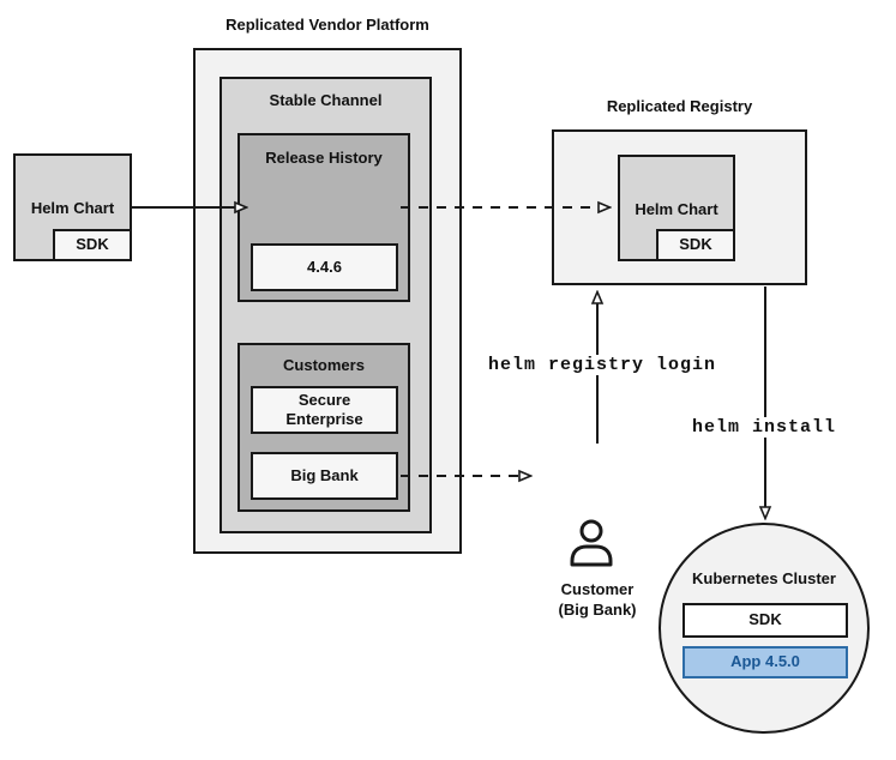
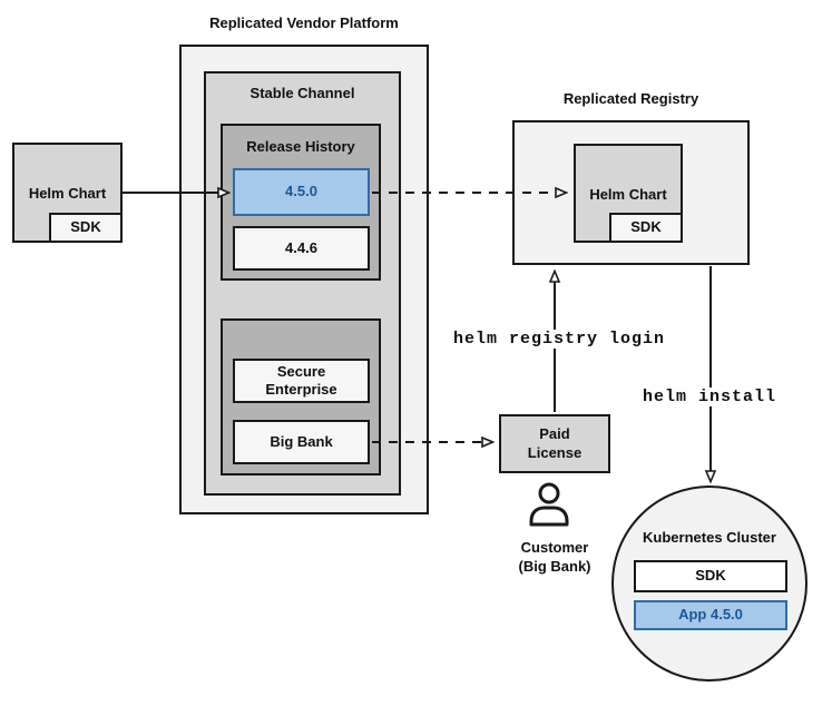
  Replicated Vendor Platform
  Stable Channel
  Release History
+ 4.5.0
  4.4.6
- Customers
  Secure Enterprise
  Big Bank
  Helm Chart
  SDK
  Replicated Registry
  Helm Chart
  SDK
+ Paid License
  Customer (Big Bank)
  Kubernetes Cluster
  SDK
  App 4.5.0
  helm registry login
  helm install
